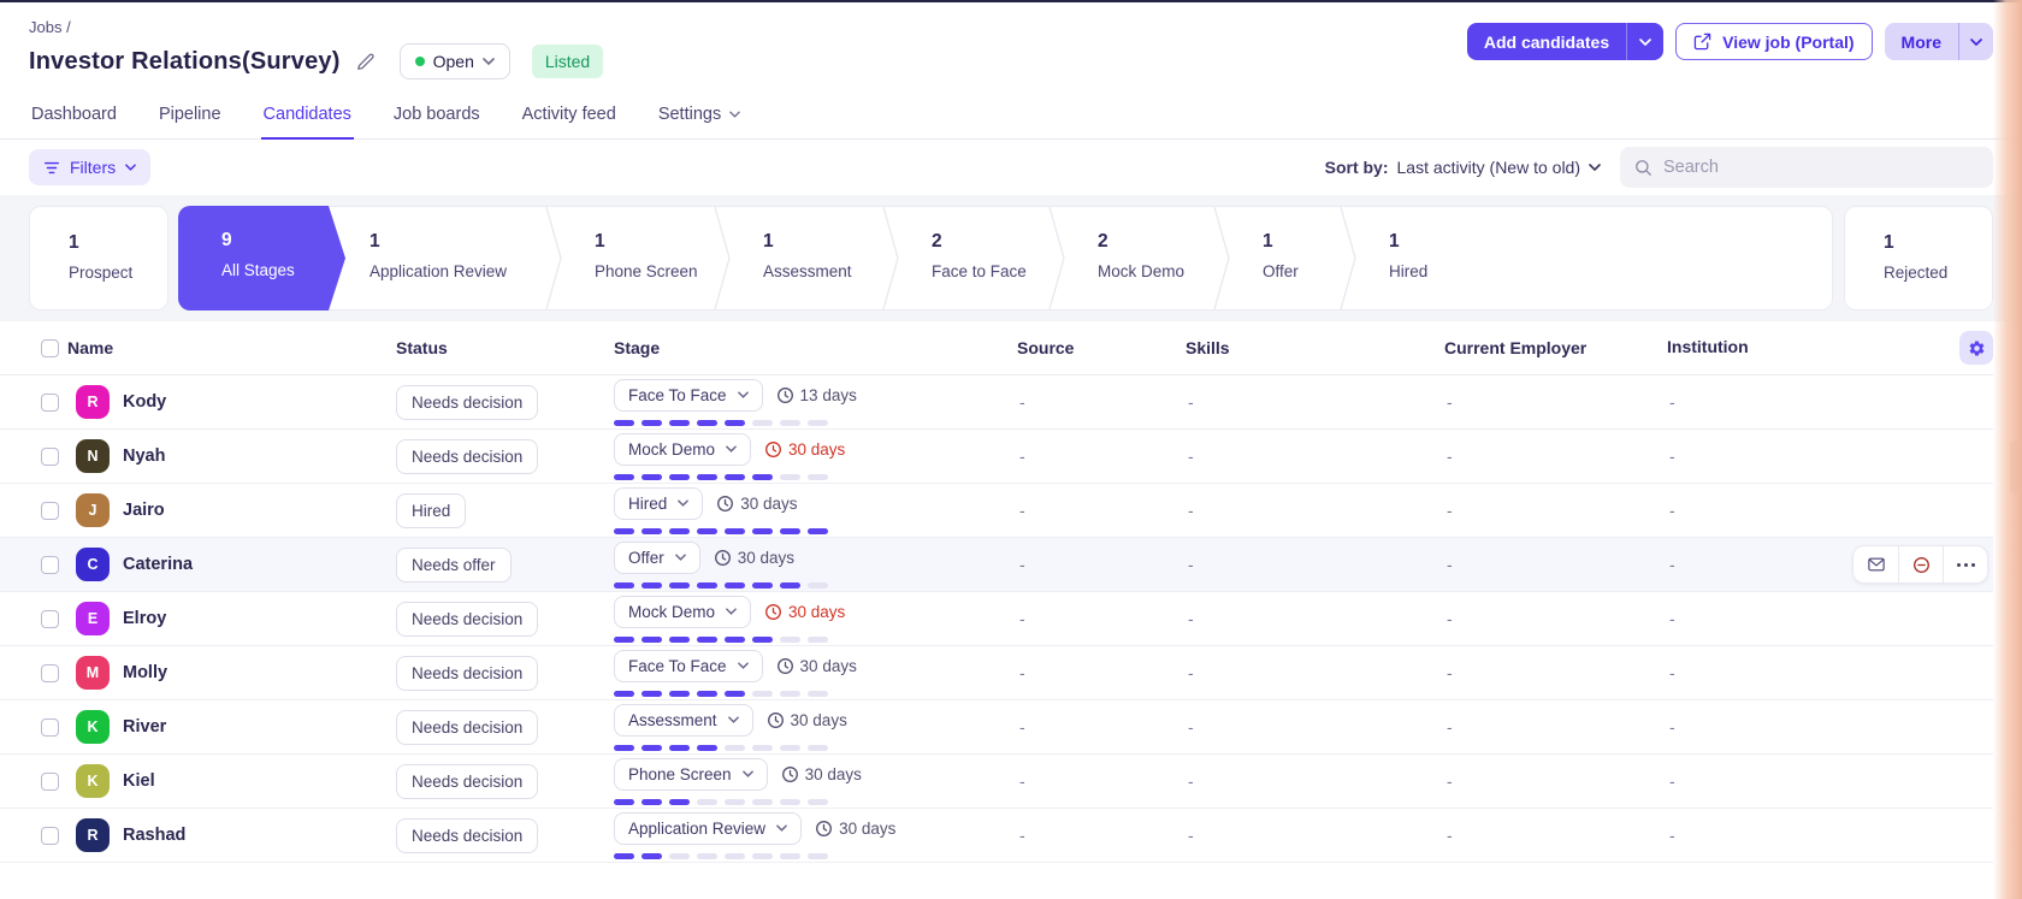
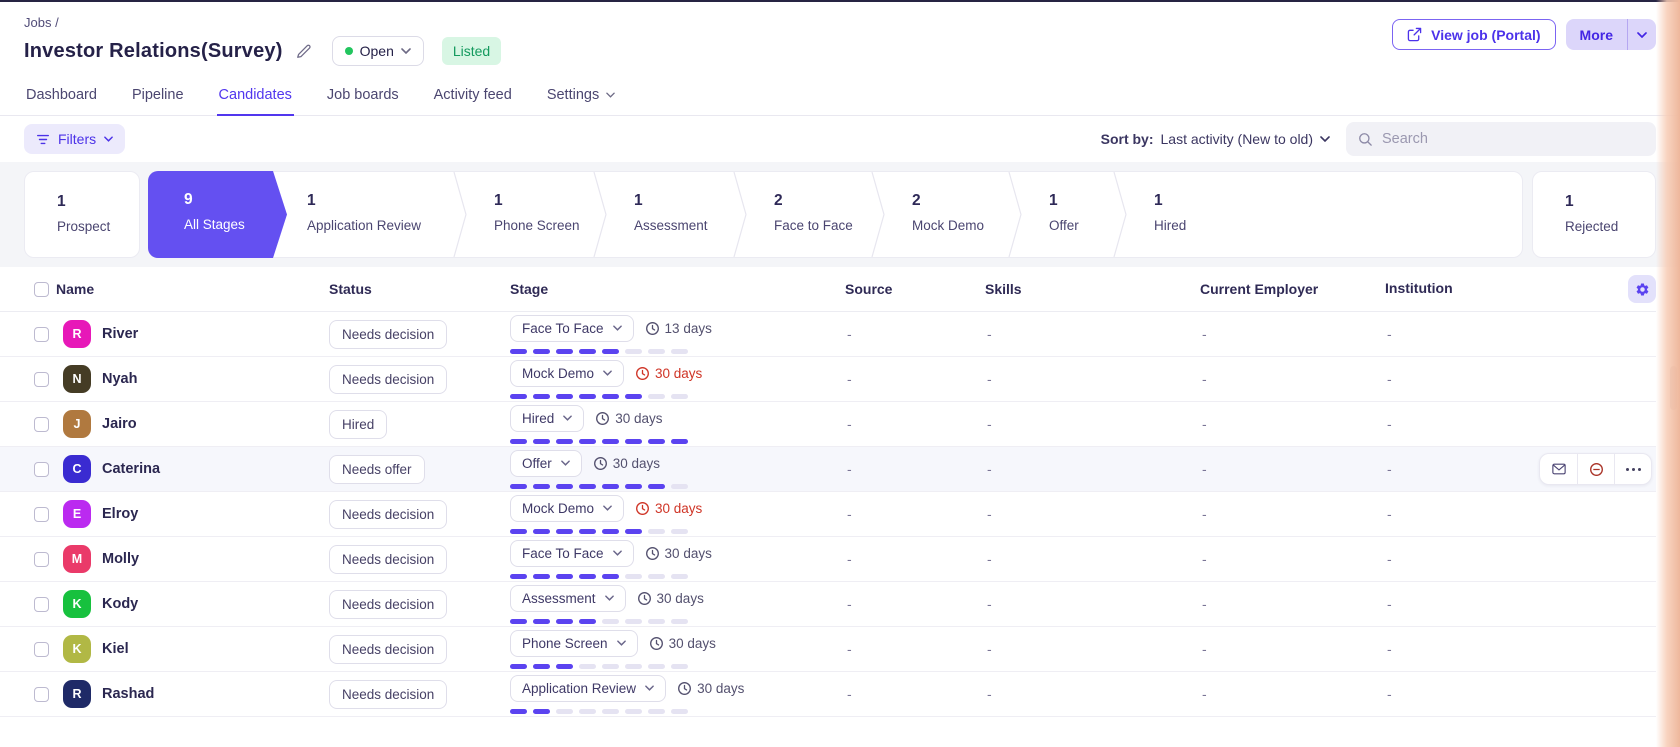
  Jobs /
  Investor Relations(Survey)
  Open
  Listed
- Add candidates
  View job (Portal)
  More
  Dashboard
  Pipeline
  Candidates
  Job boards
  Activity feed
  Settings
  Filters
  Sort by:
  Last activity (New to old)
  Search
  1
  Prospect
  9
  All Stages
  1
  Application Review
  1
  Phone Screen
  1
  Assessment
  2
  Face to Face
  2
  Mock Demo
  1
  Offer
  1
  Hired
  1
  Rejected
  Name
  Status
  Stage
  Source
  Skills
  Current Employer
  Institution
  R
- Kody
+ River
  Needs decision
  Face To Face
  13 days
  -
  -
  -
  -
  N
  Nyah
  Needs decision
  Mock Demo
  30 days
  -
  -
  -
  -
  J
  Jairo
  Hired
  Hired
  30 days
  -
  -
  -
  -
  C
  Caterina
  Needs offer
  Offer
  30 days
  -
  -
  -
  -
  E
  Elroy
  Needs decision
  Mock Demo
  30 days
  -
  -
  -
  -
  M
  Molly
  Needs decision
  Face To Face
  30 days
  -
  -
  -
  -
  K
- River
+ Kody
  Needs decision
  Assessment
  30 days
  -
  -
  -
  -
  K
  Kiel
  Needs decision
  Phone Screen
  30 days
  -
  -
  -
  -
  R
  Rashad
  Needs decision
  Application Review
  30 days
  -
  -
  -
  -
